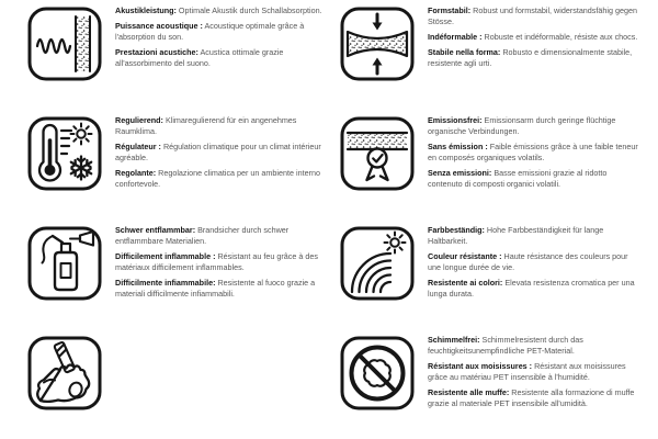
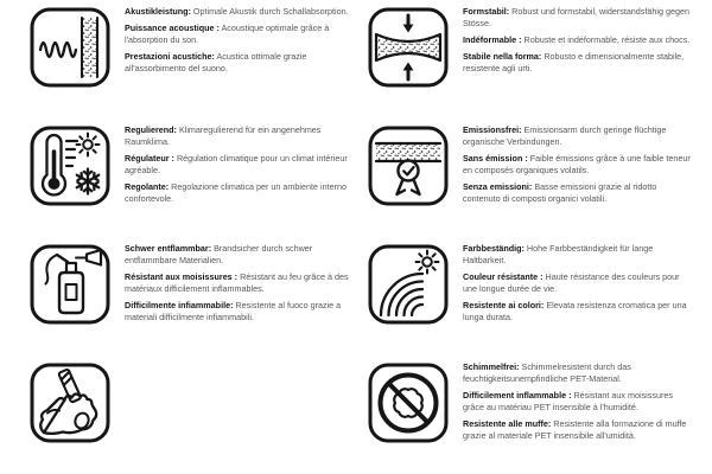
  Akustikleistung: Optimale Akustik durch Schallabsorption.
  Puissance acoustique : Acoustique optimale grâce à l'absorption du son.
  Prestazioni acustiche: Acustica ottimale grazie all'assorbimento del suono.
  Formstabil: Robust und formstabil, widerstandsfähig gegen Stösse.
  Indéformable : Robuste et indéformable, résiste aux chocs.
  Stabile nella forma: Robusto e dimensionalmente stabile, resistente agli urti.
  Regulierend: Klimaregulierend für ein angenehmes Raumklima.
  Régulateur : Régulation climatique pour un climat intérieur agréable.
  Regolante: Regolazione climatica per un ambiente interno confortevole.
  Emissionsfrei: Emissionsarm durch geringe flüchtige organische Verbindungen.
  Sans émission : Faible émissions grâce à une faible teneur en composés organiques volatils.
  Senza emissioni: Basse emissioni grazie al ridotto contenuto di composti organici volatili.
  Schwer entflammbar: Brandsicher durch schwer entflammbare Materialien.
- Difficilement inflammable : Résistant au feu grâce à des matériaux difficilement inflammables.
+ Résistant aux moisissures : Résistant au feu grâce à des matériaux difficilement inflammables.
  Difficilmente infiammabile: Resistente al fuoco grazie a materiali difficilmente infiammabili.
  Farbbeständig: Hohe Farbbeständigkeit für lange Haltbarkeit.
  Couleur résistante : Haute résistance des couleurs pour une longue durée de vie.
  Resistente ai colori: Elevata resistenza cromatica per una lunga durata.
  Schimmelfrei: Schimmelresistent durch das feuchtigkeitsunempfindliche PET-Material.
- Résistant aux moisissures : Résistant aux moisissures grâce au matériau PET insensible à l'humidité.
+ Difficilement inflammable : Résistant aux moisissures grâce au matériau PET insensible à l'humidité.
  Resistente alle muffe: Resistente alla formazione di muffe grazie al materiale PET insensibile all'umidità.
